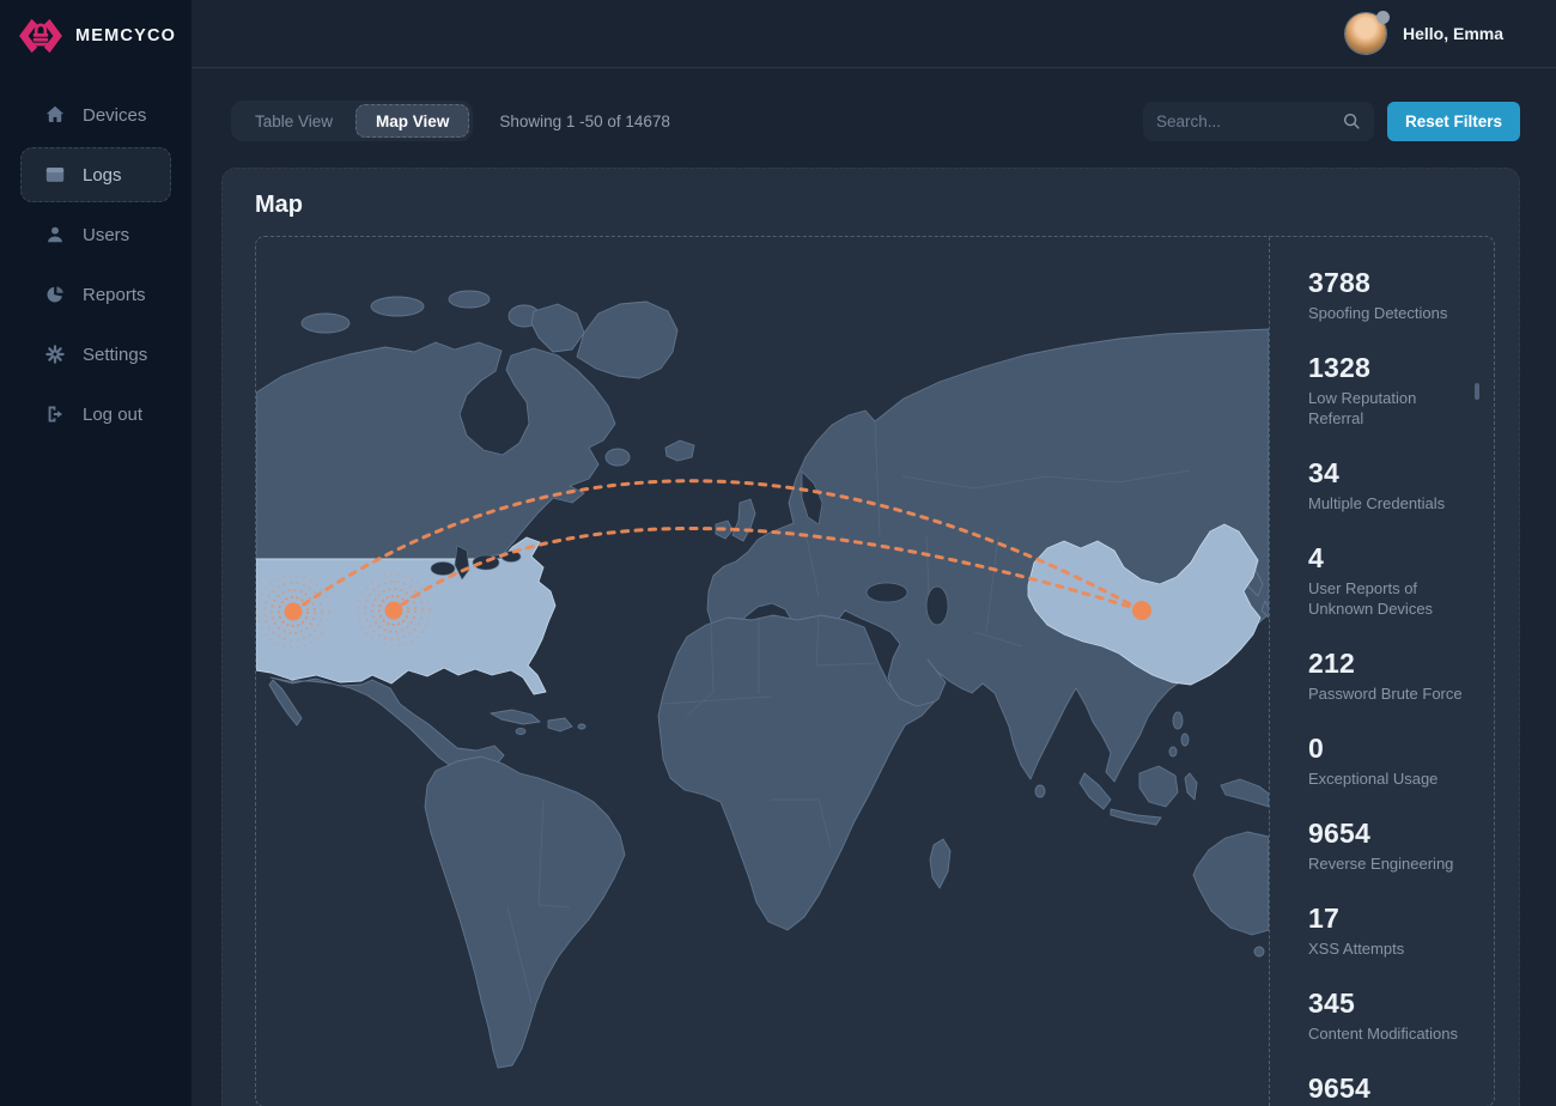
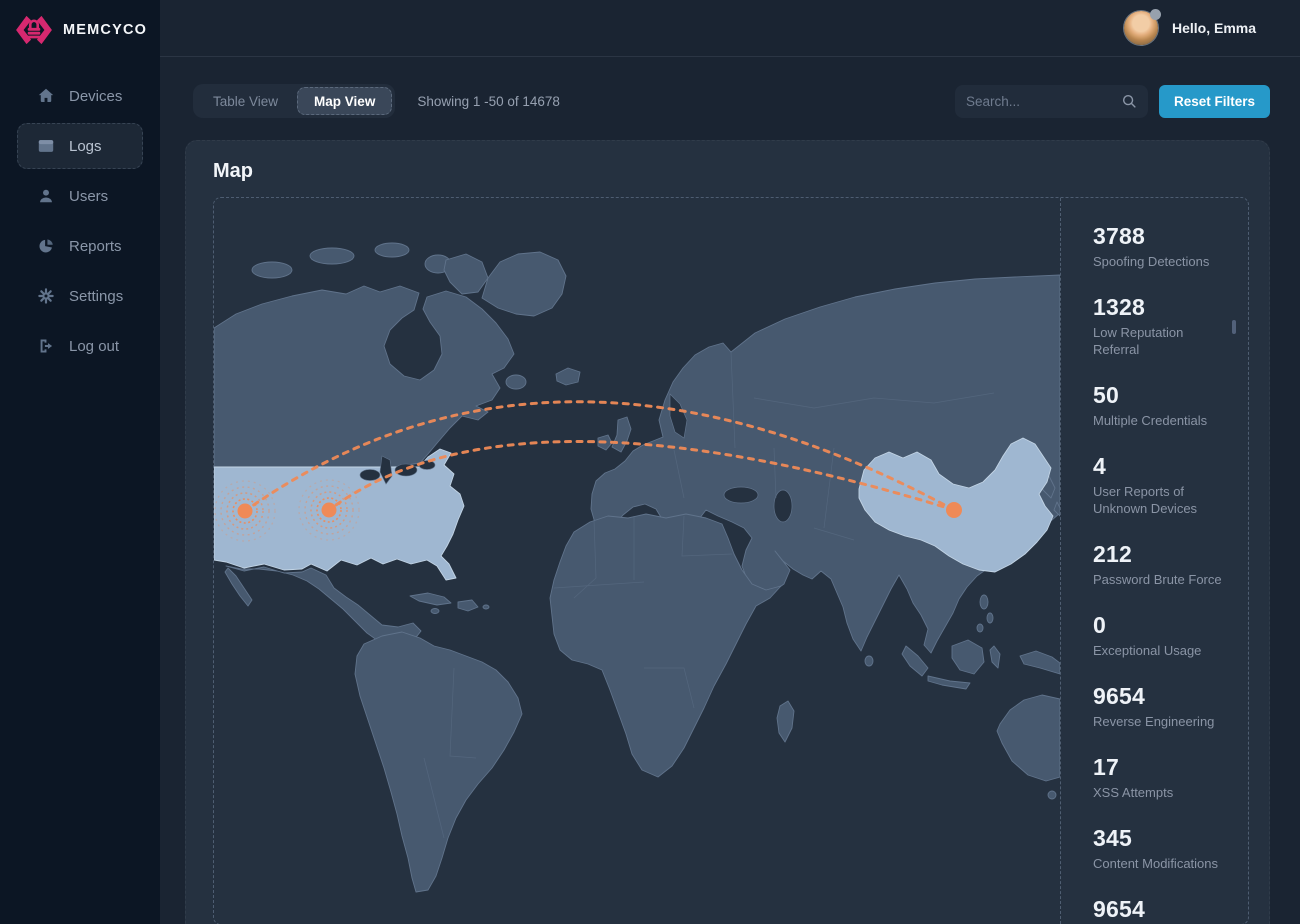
  MEMCYCO
  Devices
  Logs
  Users
  Reports
  Settings
  Log out
  Hello, Emma
  Table View
  Map View
  Showing 1 -50 of 14678
  Search...
  Reset Filters
  Map
  3788
  Spoofing Detections
  1328
  Low Reputation Referral
- 34
+ 50
  Multiple Credentials
  4
  User Reports of Unknown Devices
  212
  Password Brute Force
  0
  Exceptional Usage
  9654
  Reverse Engineering
  17
  XSS Attempts
  345
  Content Modifications
  9654
